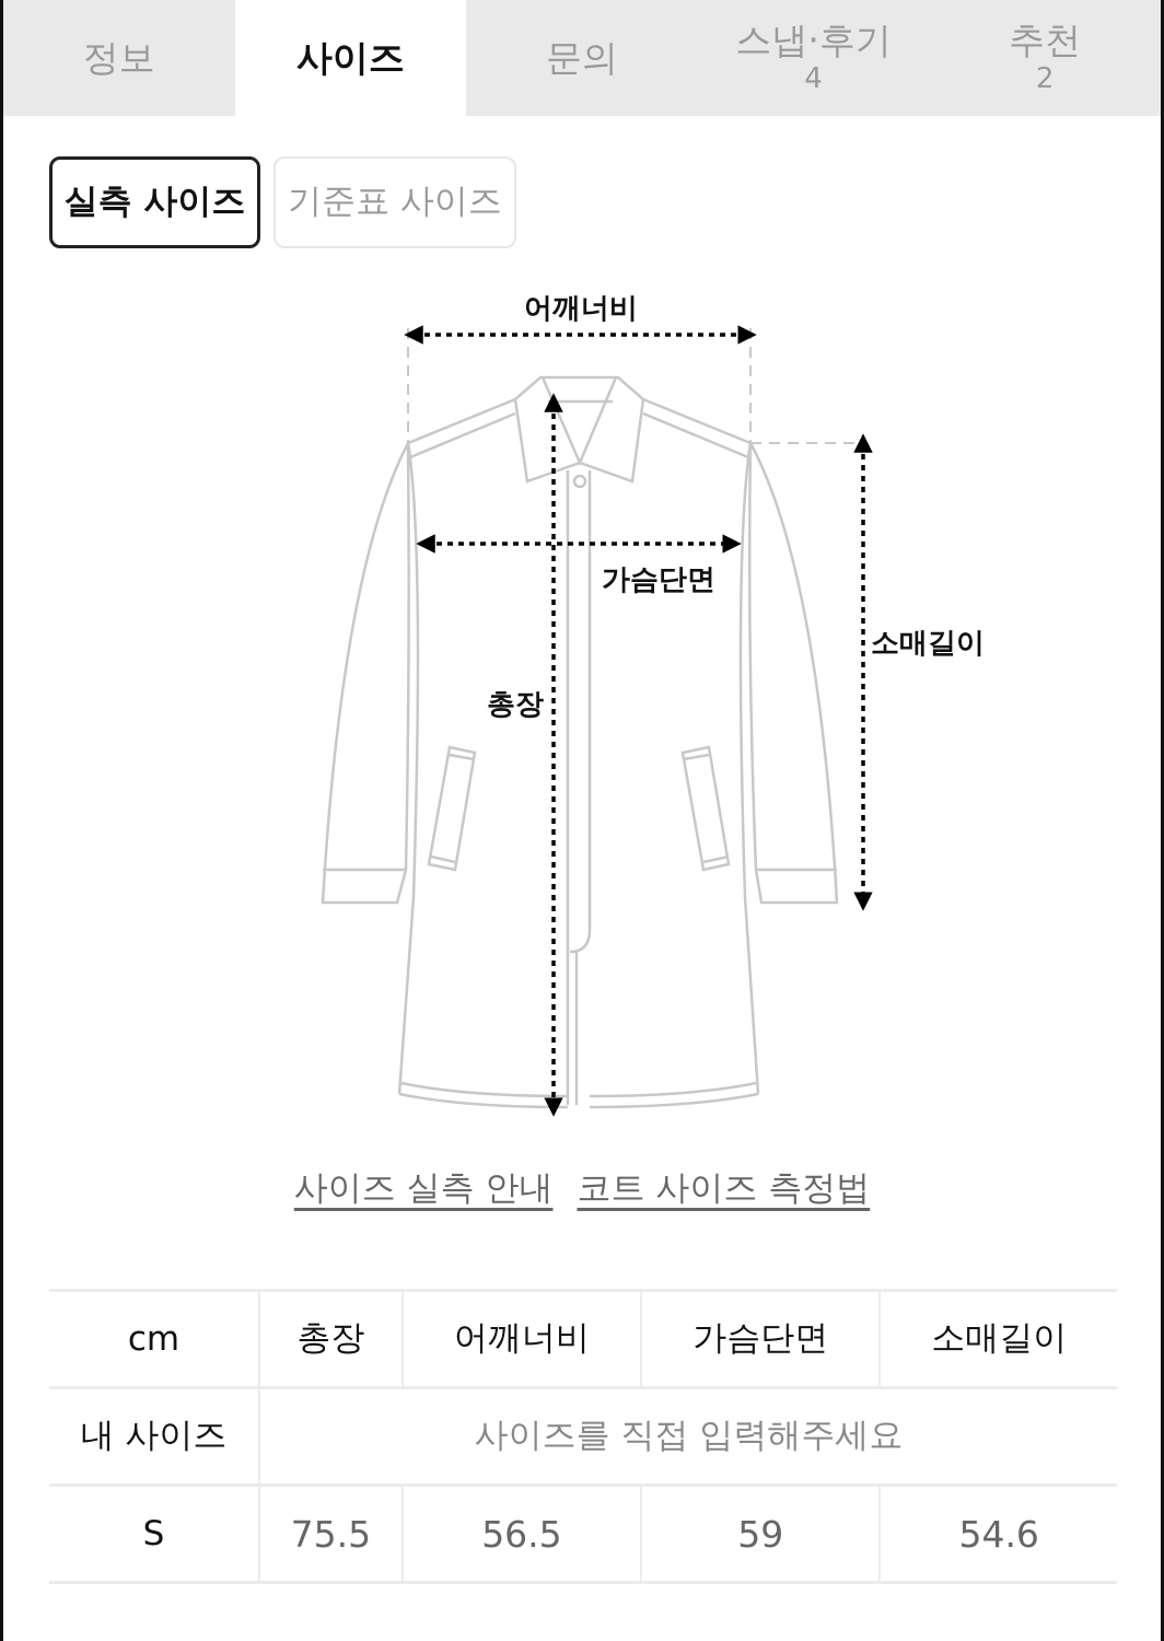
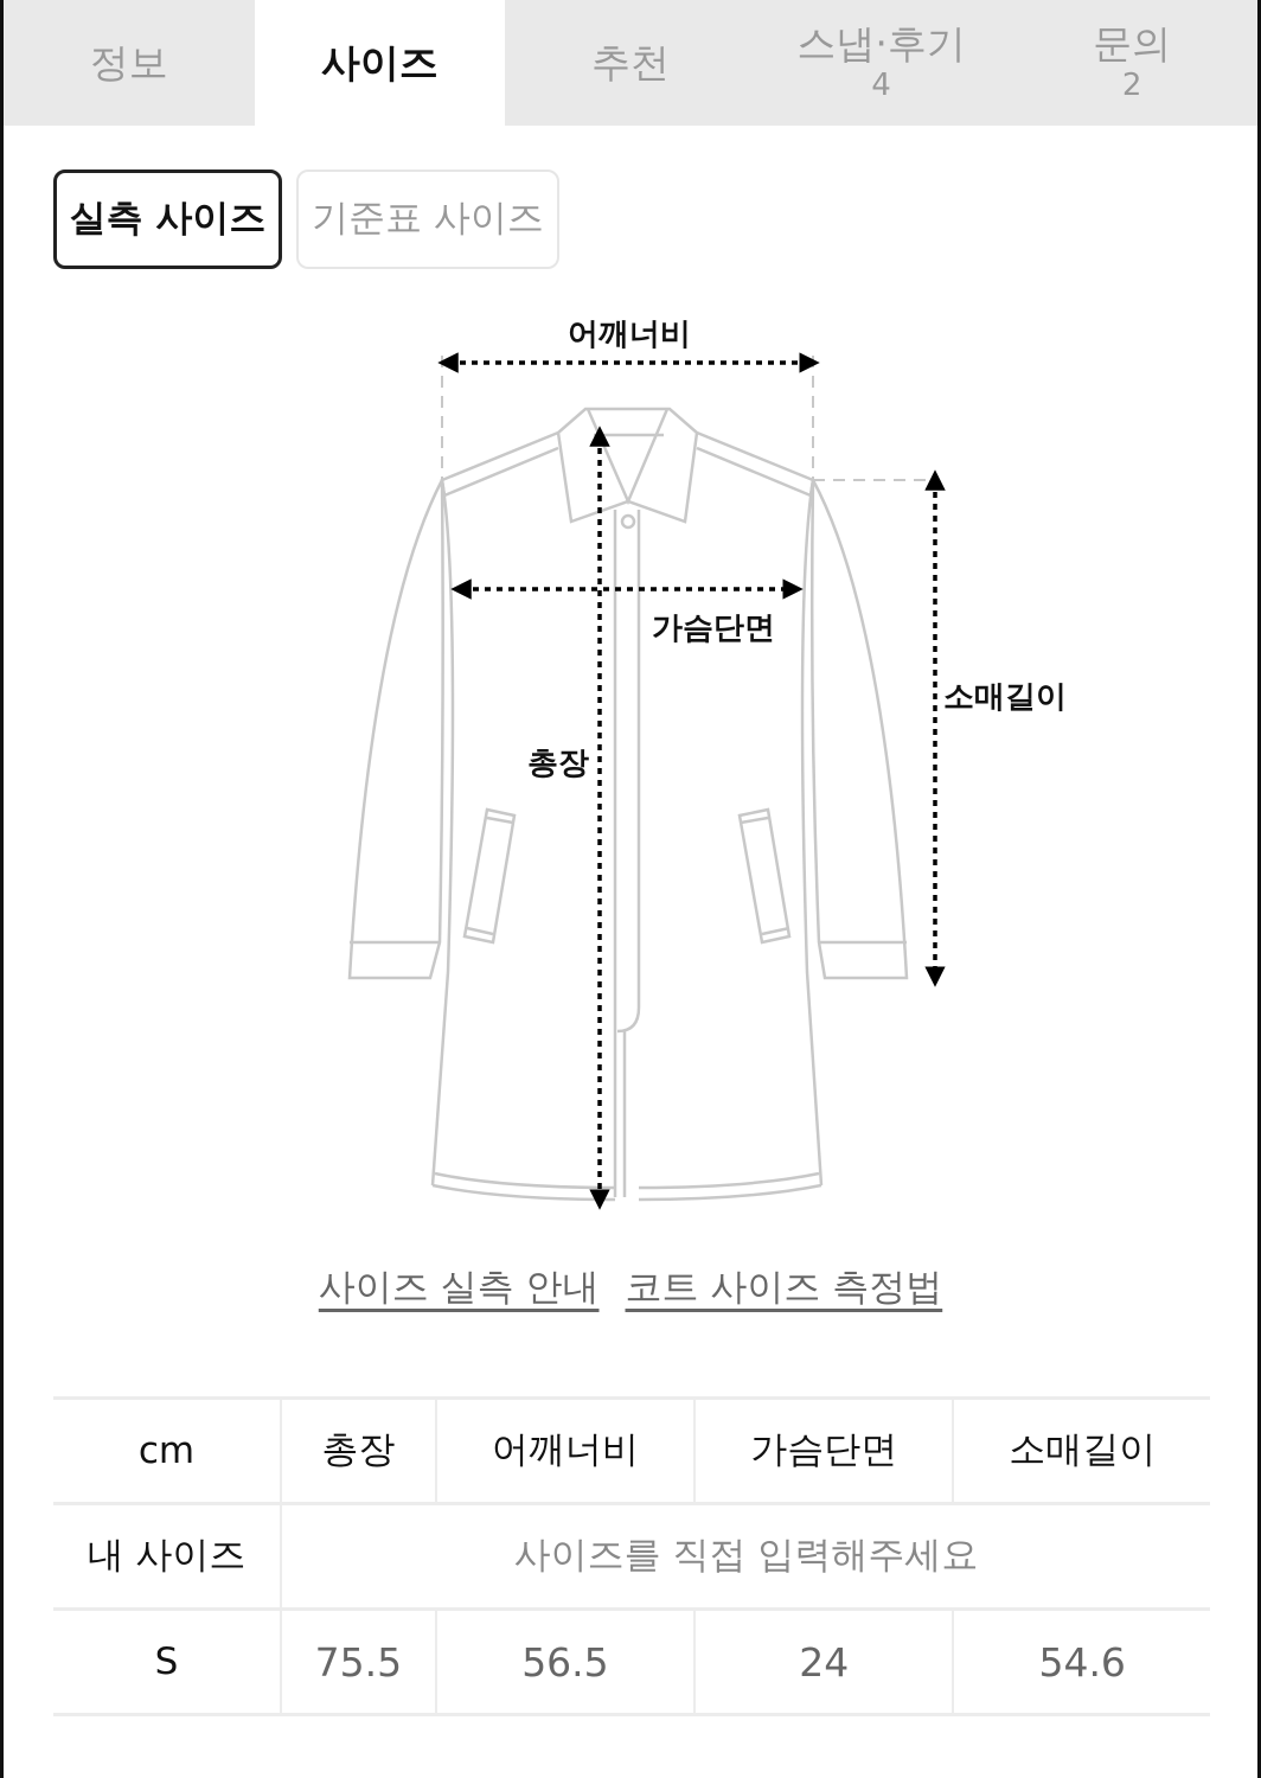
  정보
  사이즈
- 문의
+ 추천
  스냅·후기
  4
- 추천
+ 문의
  2
  실측 사이즈
  기준표 사이즈
  어깨너비
  가슴단면
  총장
  소매길이
  사이즈 실측 안내
  코트 사이즈 측정법
  cm	총장	어깨너비	가슴단면	소매길이
  내 사이즈	사이즈를 직접 입력해주세요
- S	75.5	56.5	59	54.6
+ S	75.5	56.5	24	54.6
